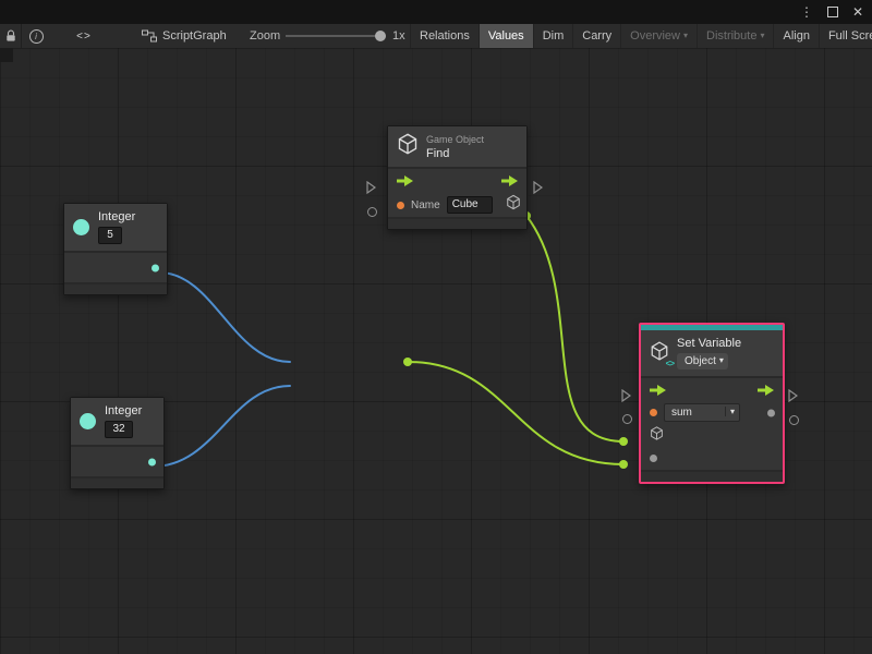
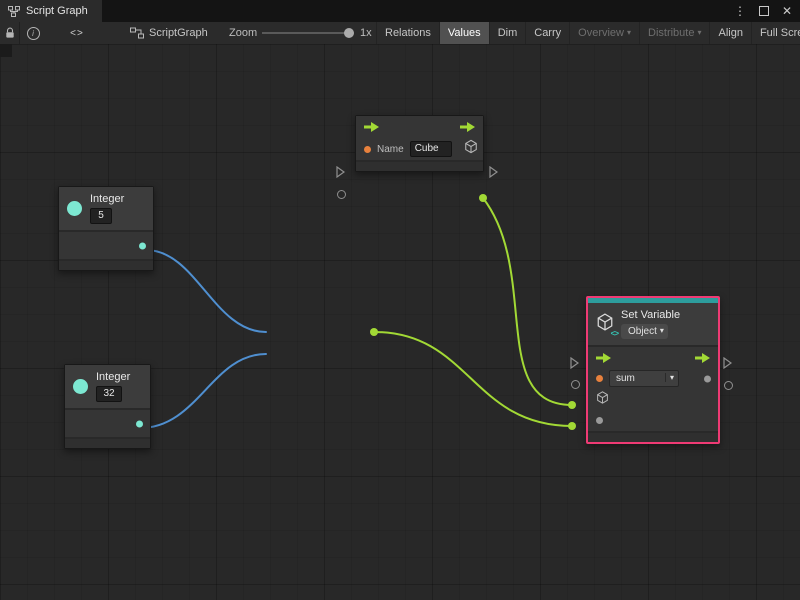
+ Script Graph
  ⋮
  ✕
  i
  <>
  ScriptGraph
  Zoom
  1x
  Relations
  Values
  Dim
  Carry
  Overview
  Distribute
  Align
  Full Scr
  Integer
  5
  Integer
  32
- Game Object
- Find
  Name
  Cube
  <>
  Set Variable
  Object
  sum
